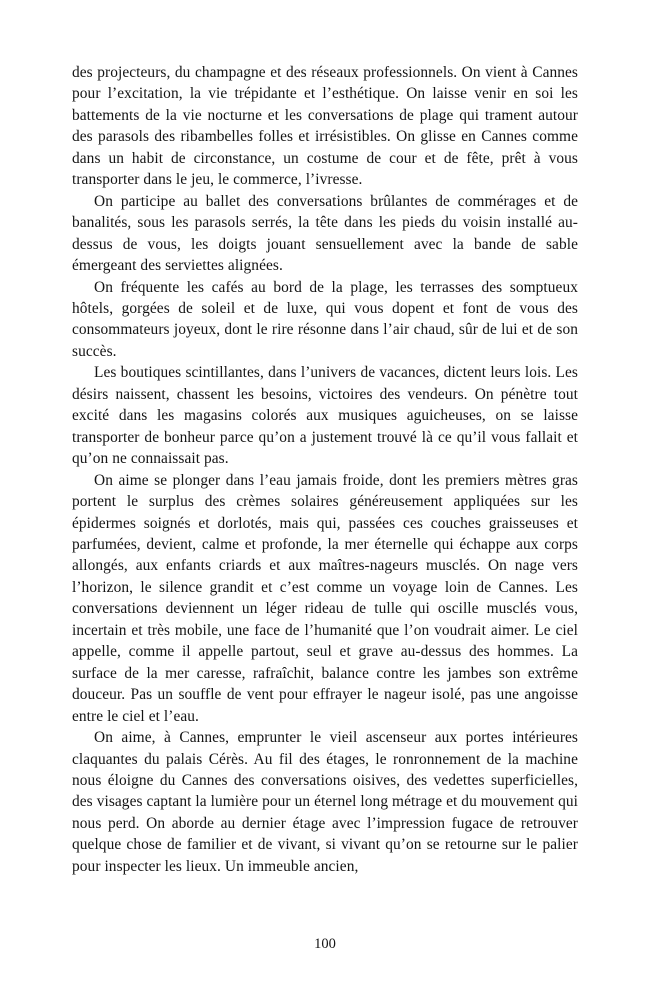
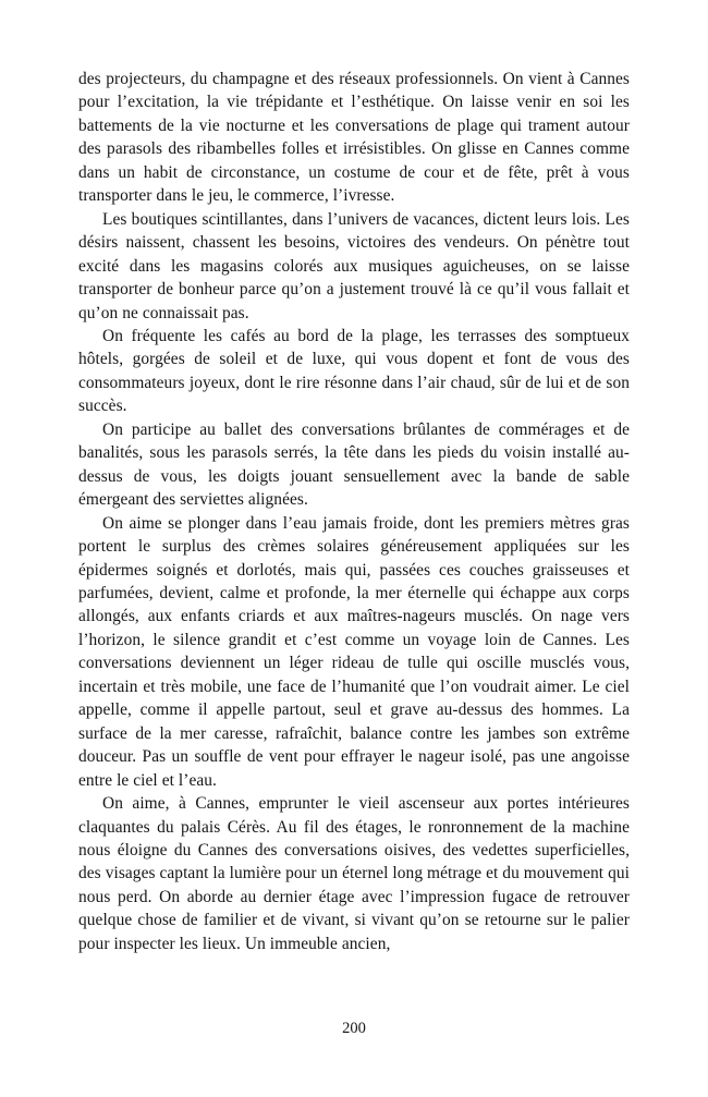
  des projecteurs, du champagne et des réseaux professionnels. On vient à Cannes pour l’excitation, la vie trépidante et l’esthétique. On laisse venir en soi les battements de la vie nocturne et les conversations de plage qui trament autour des parasols des ribambelles folles et irrésistibles. On glisse en Cannes comme dans un habit de circonstance, un costume de cour et de fête, prêt à vous transporter dans le jeu, le commerce, l’ivresse.
- On participe au ballet des conversations brûlantes de commérages et de banalités, sous les parasols serrés, la tête dans les pieds du voisin installé au-dessus de vous, les doigts jouant sensuellement avec la bande de sable émergeant des serviettes alignées.
+ Les boutiques scintillantes, dans l’univers de vacances, dictent leurs lois. Les désirs naissent, chassent les besoins, victoires des vendeurs. On pénètre tout excité dans les magasins colorés aux musiques aguicheuses, on se laisse transporter de bonheur parce qu’on a justement trouvé là ce qu’il vous fallait et qu’on ne connaissait pas.
  On fréquente les cafés au bord de la plage, les terrasses des somptueux hôtels, gorgées de soleil et de luxe, qui vous dopent et font de vous des consommateurs joyeux, dont le rire résonne dans l’air chaud, sûr de lui et de son succès.
- Les boutiques scintillantes, dans l’univers de vacances, dictent leurs lois. Les désirs naissent, chassent les besoins, victoires des vendeurs. On pénètre tout excité dans les magasins colorés aux musiques aguicheuses, on se laisse transporter de bonheur parce qu’on a justement trouvé là ce qu’il vous fallait et qu’on ne connaissait pas.
+ On participe au ballet des conversations brûlantes de commérages et de banalités, sous les parasols serrés, la tête dans les pieds du voisin installé au-dessus de vous, les doigts jouant sensuellement avec la bande de sable émergeant des serviettes alignées.
  On aime se plonger dans l’eau jamais froide, dont les premiers mètres gras portent le surplus des crèmes solaires généreusement appliquées sur les épidermes soignés et dorlotés, mais qui, passées ces couches graisseuses et parfumées, devient, calme et profonde, la mer éternelle qui échappe aux corps allongés, aux enfants criards et aux maîtres-nageurs musclés. On nage vers l’horizon, le silence grandit et c’est comme un voyage loin de Cannes. Les conversations deviennent un léger rideau de tulle qui oscille musclés vous, incertain et très mobile, une face de l’humanité que l’on voudrait aimer. Le ciel appelle, comme il appelle partout, seul et grave au-dessus des hommes. La surface de la mer caresse, rafraîchit, balance contre les jambes son extrême douceur. Pas un souffle de vent pour effrayer le nageur isolé, pas une angoisse entre le ciel et l’eau.
  On aime, à Cannes, emprunter le vieil ascenseur aux portes intérieures claquantes du palais Cérès. Au fil des étages, le ronronnement de la machine nous éloigne du Cannes des conversations oisives, des vedettes superficielles, des visages captant la lumière pour un éternel long métrage et du mouvement qui nous perd. On aborde au dernier étage avec l’impression fugace de retrouver quelque chose de familier et de vivant, si vivant qu’on se retourne sur le palier pour inspecter les lieux. Un immeuble ancien,
- 100
+ 200
